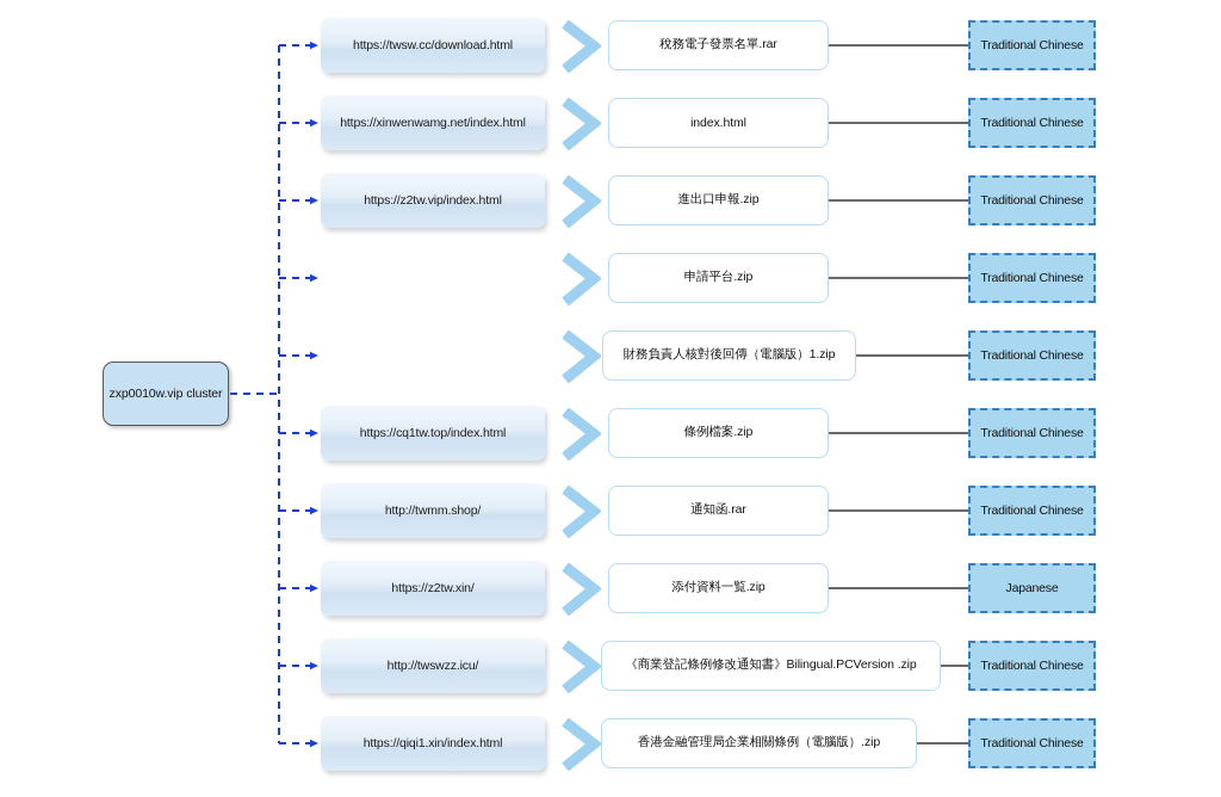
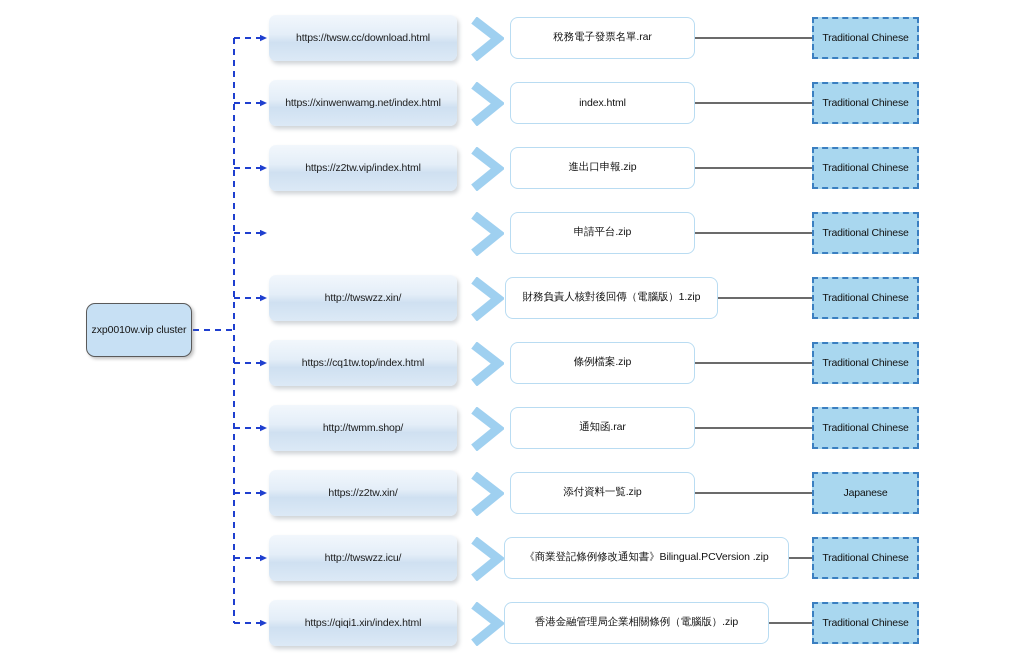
  zxp0010w.vip cluster
  https://twsw.cc/download.html
  稅務電子發票名單.rar
  Traditional Chinese
  https://xinwenwamg.net/index.html
  index.html
  Traditional Chinese
  https://z2tw.vip/index.html
  進出口申報.zip
  Traditional Chinese
  申請平台.zip
  Traditional Chinese
+ http://twswzz.xin/
  財務負責人核對後回傳（電腦版）1.zip
  Traditional Chinese
  https://cq1tw.top/index.html
  條例檔案.zip
  Traditional Chinese
  http://twmm.shop/
  通知函.rar
  Traditional Chinese
  https://z2tw.xin/
  添付資料一覧.zip
  Japanese
  http://twswzz.icu/
  《商業登記條例修改通知書》Bilingual.PCVersion .zip
  Traditional Chinese
  https://qiqi1.xin/index.html
  香港金融管理局企業相關條例（電腦版）.zip
  Traditional Chinese
